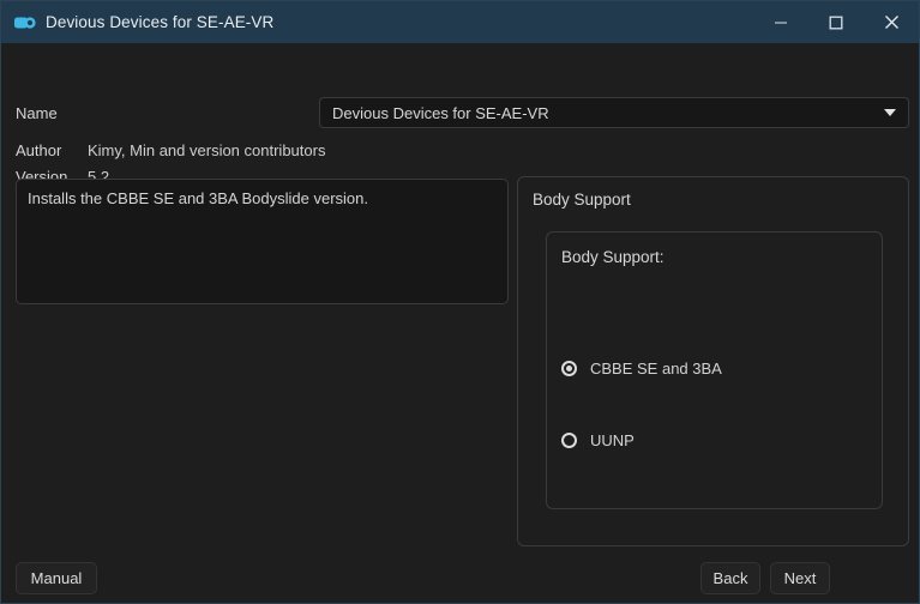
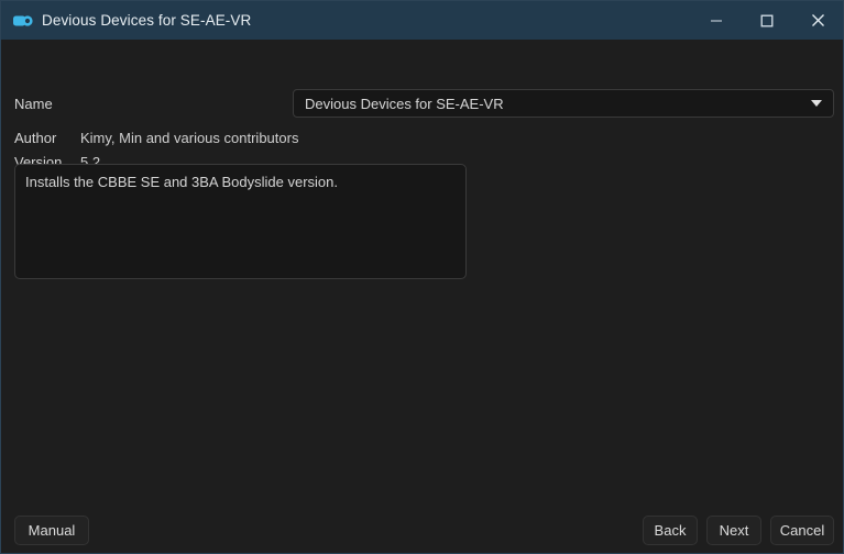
  Devious Devices for SE-AE-VR
  Name
  Author
- Kimy, Min and version contributors
+ Kimy, Min and various contributors
  Version
  5.2
  Devious Devices for SE-AE-VR
  Installs the CBBE SE and 3BA Bodyslide version.
- Body Support
- Body Support:
- CBBE SE and 3BA
- UUNP
  Manual
  Back
  Next
+ Cancel
